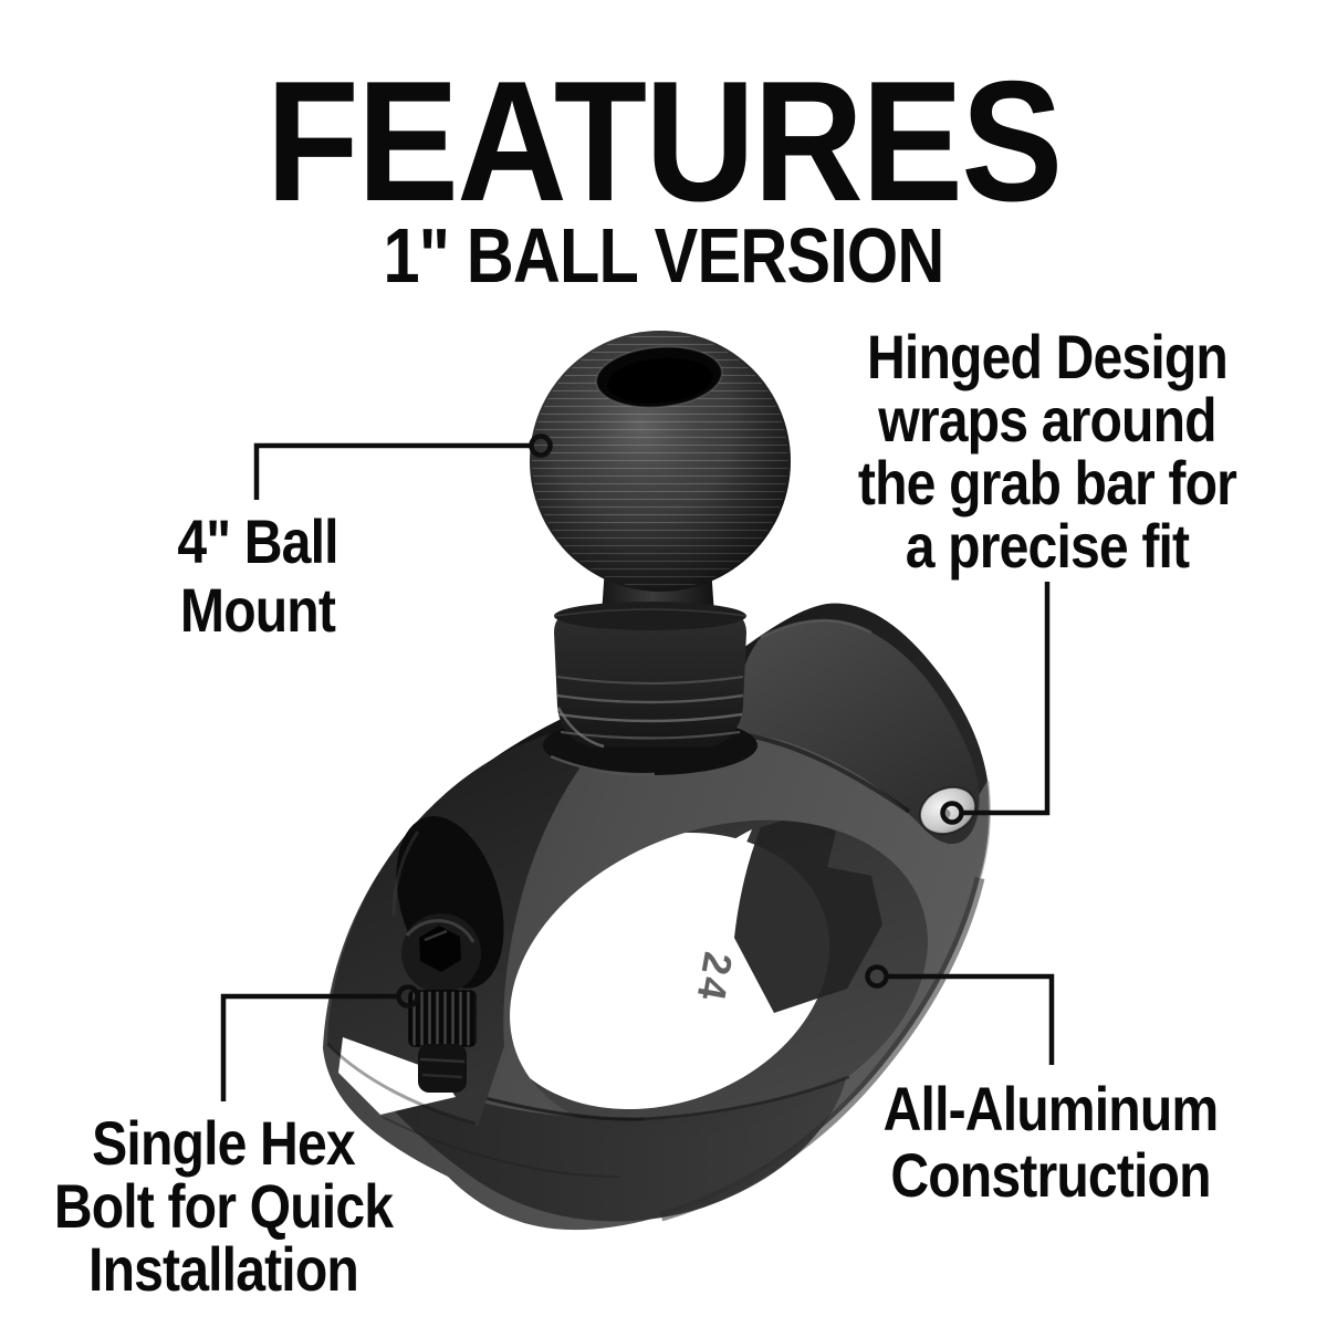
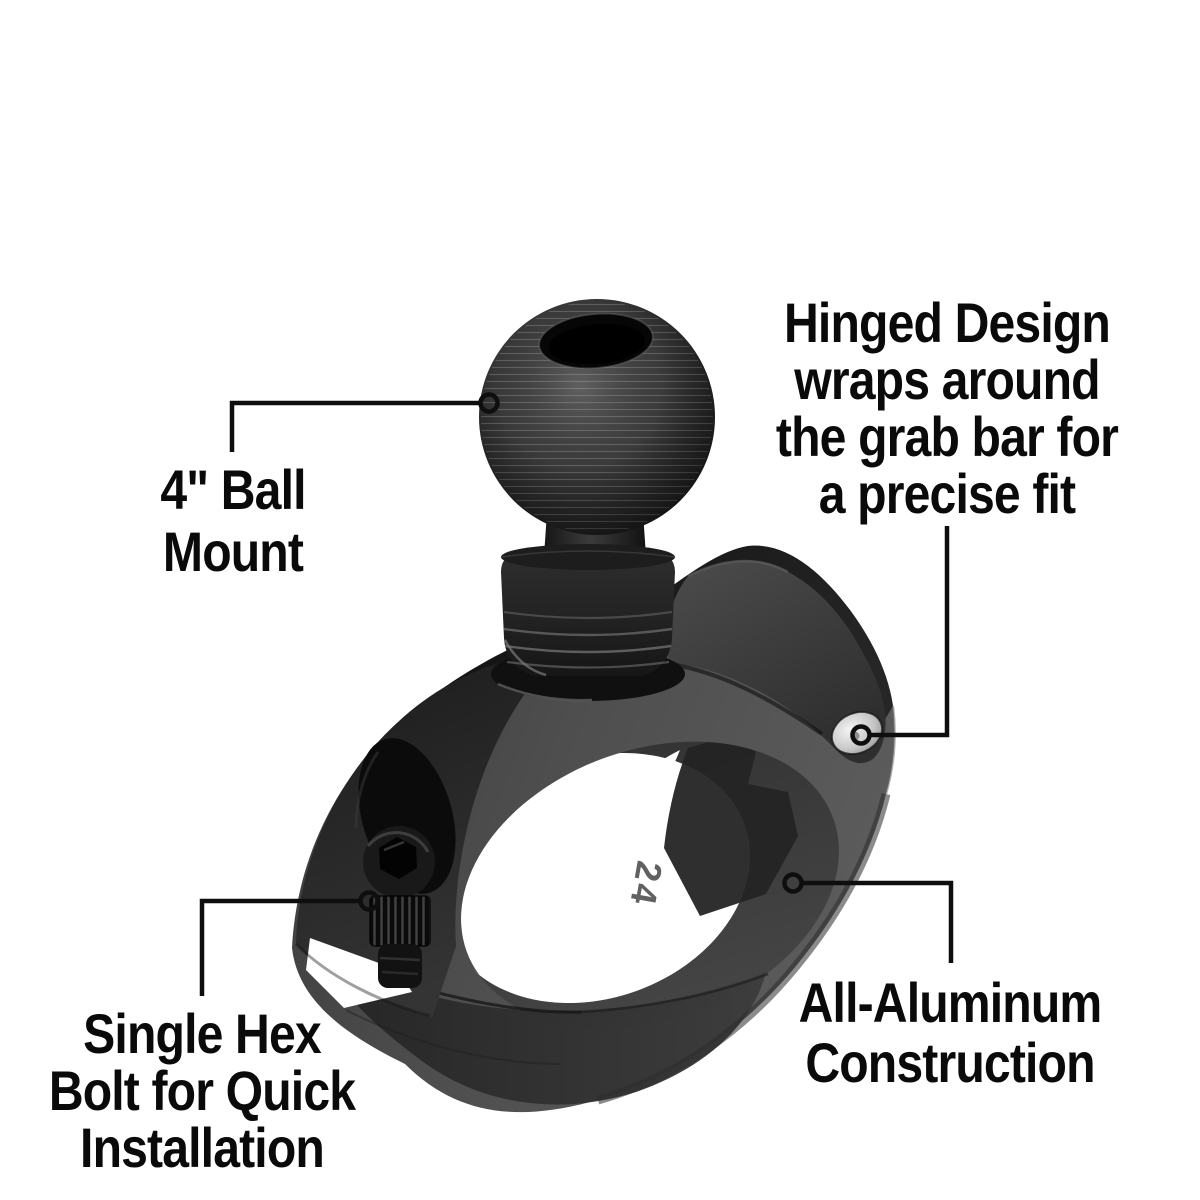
- FEATURES
- 1" BALL VERSION
  4" Ball
  Mount
  Hinged Design
  wraps around
  the grab bar for
  a precise fit
  Single Hex
  Bolt for Quick
  Installation
  All-Aluminum
  Construction
